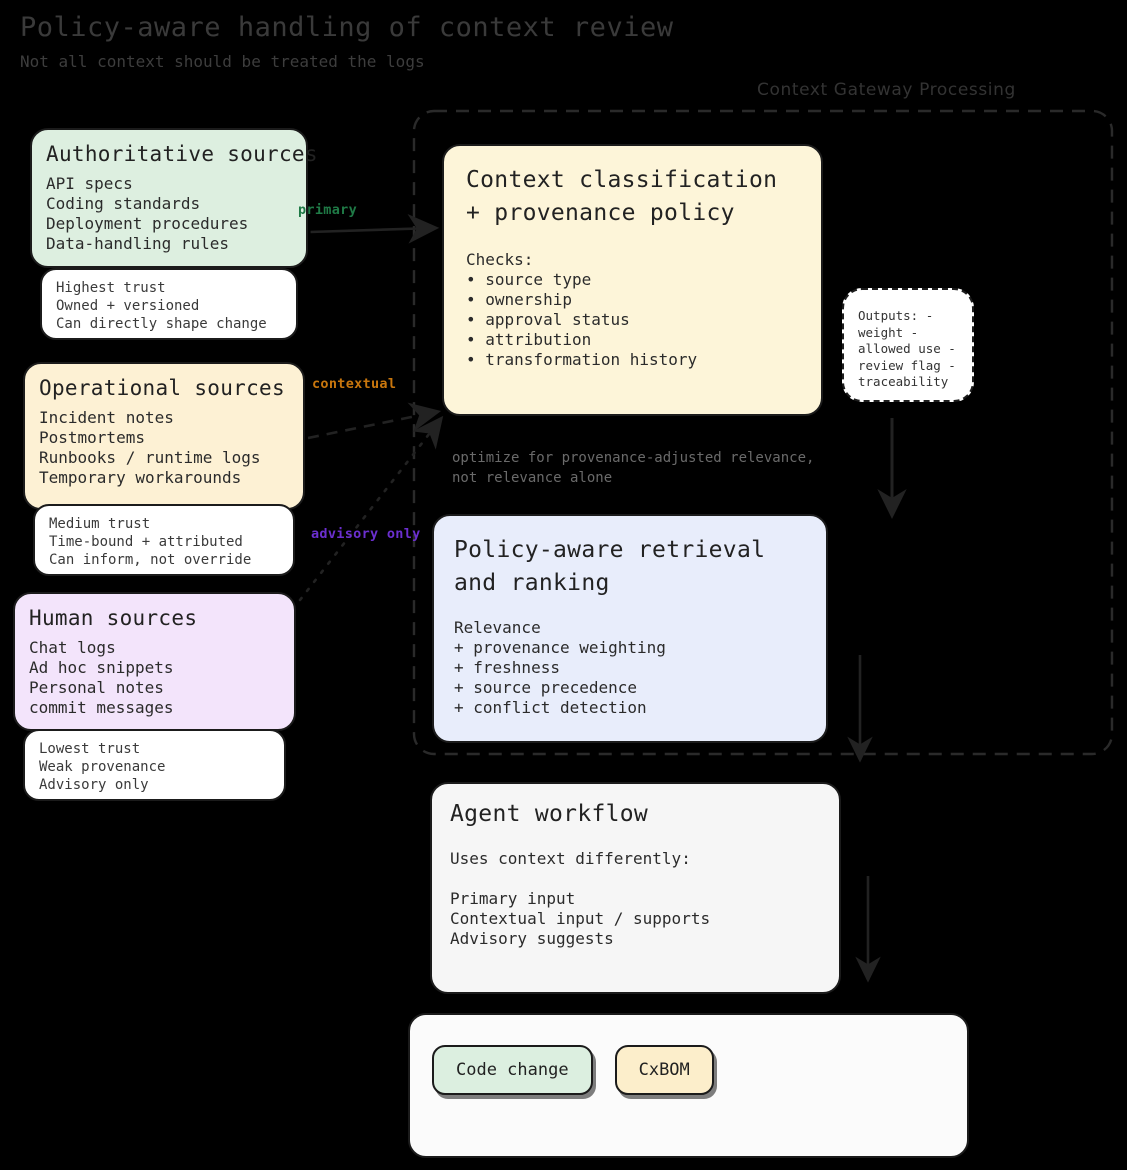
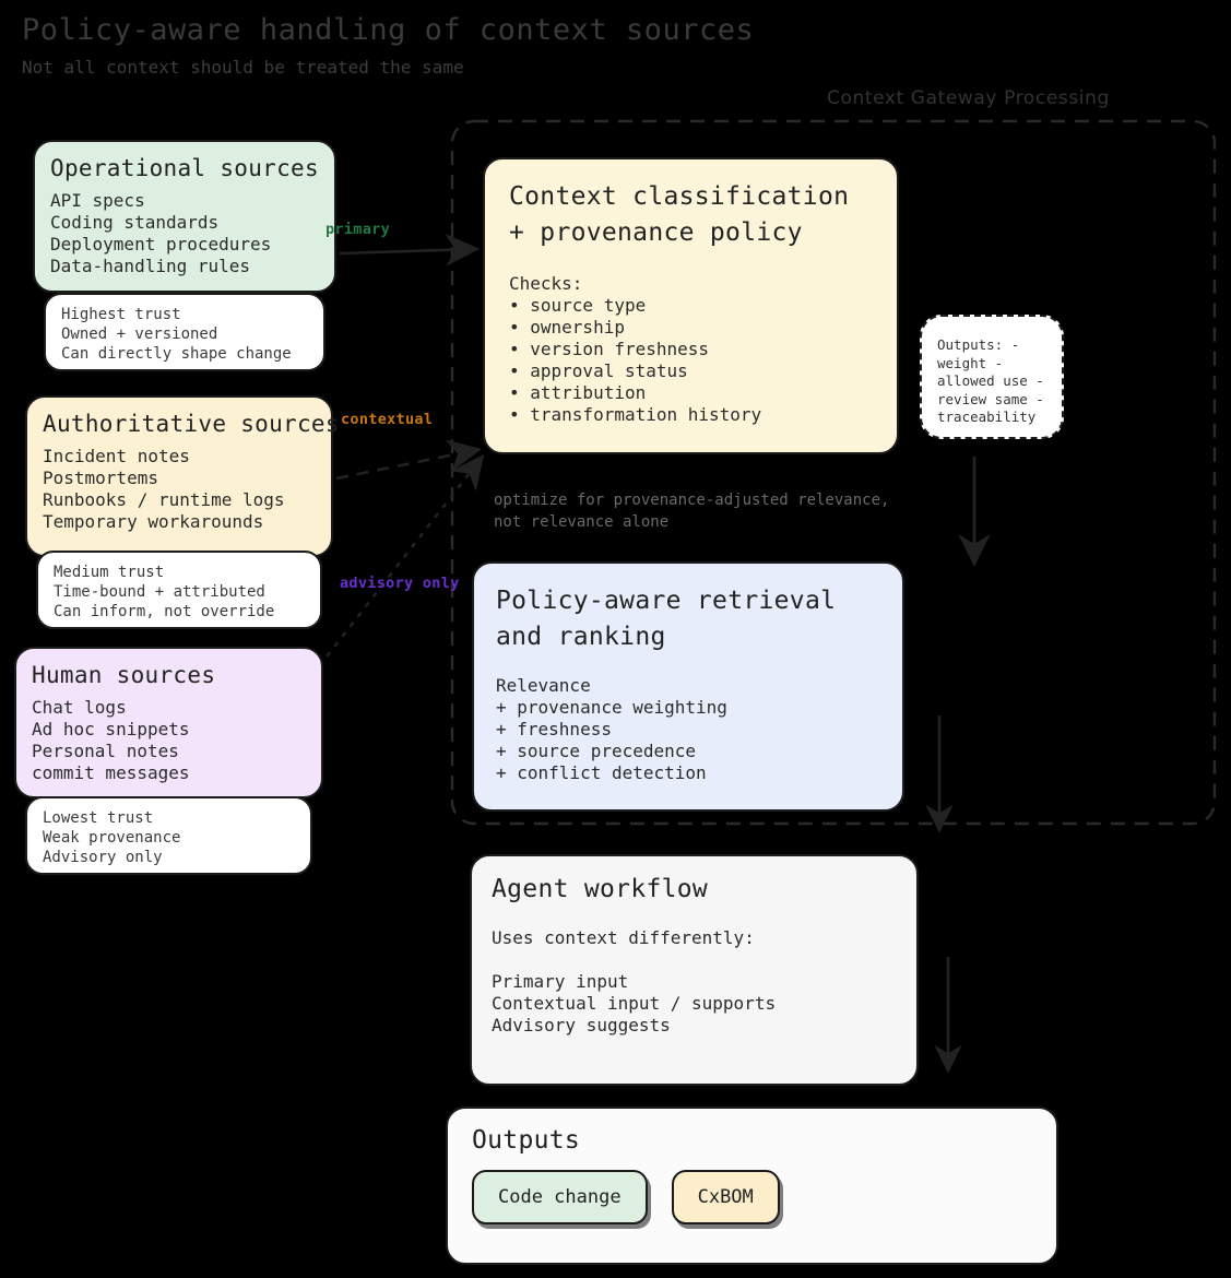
- Policy-aware handling of context review
+ Policy-aware handling of context sources
- Not all context should be treated the logs
+ Not all context should be treated the same
  Context Gateway Processing
- Authoritative sources
+ Operational sources
  API specs
  Coding standards
  Deployment procedures
  Data-handling rules
  Highest trust
  Owned + versioned
  Can directly shape change
- Operational sources
+ Authoritative sources
  Incident notes
  Postmortems
  Runbooks / runtime logs
  Temporary workarounds
  Medium trust
  Time-bound + attributed
  Can inform, not override
  Human sources
  Chat logs
  Ad hoc snippets
  Personal notes
  commit messages
  Lowest trust
  Weak provenance
  Advisory only
  primary
  contextual
  advisory only
  Context classification
  + provenance policy
  Checks:
  • source type
  • ownership
+ • version freshness
  • approval status
  • attribution
  • transformation history
- Outputs: - weight - allowed use - review flag - traceability
+ Outputs: - weight - allowed use - review same - traceability
  optimize for provenance-adjusted relevance,
  not relevance alone
  Policy-aware retrieval
  and ranking
  Relevance
  + provenance weighting
  + freshness
  + source precedence
  + conflict detection
  Agent workflow
  Uses context differently:
  Primary input
  Contextual input / supports
  Advisory suggests
+ Outputs
  Code change
  CxBOM
